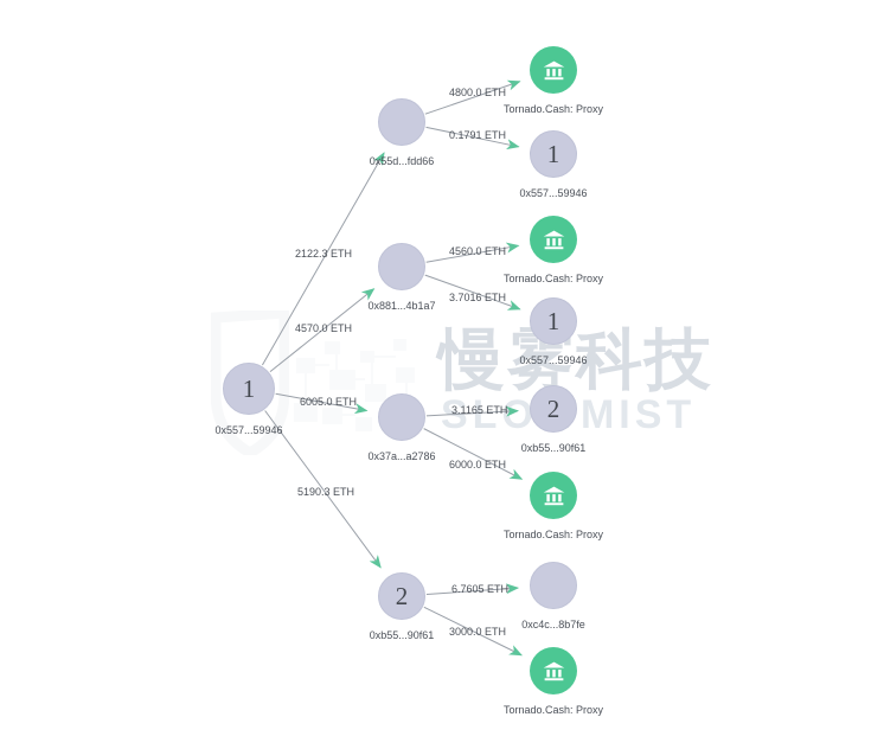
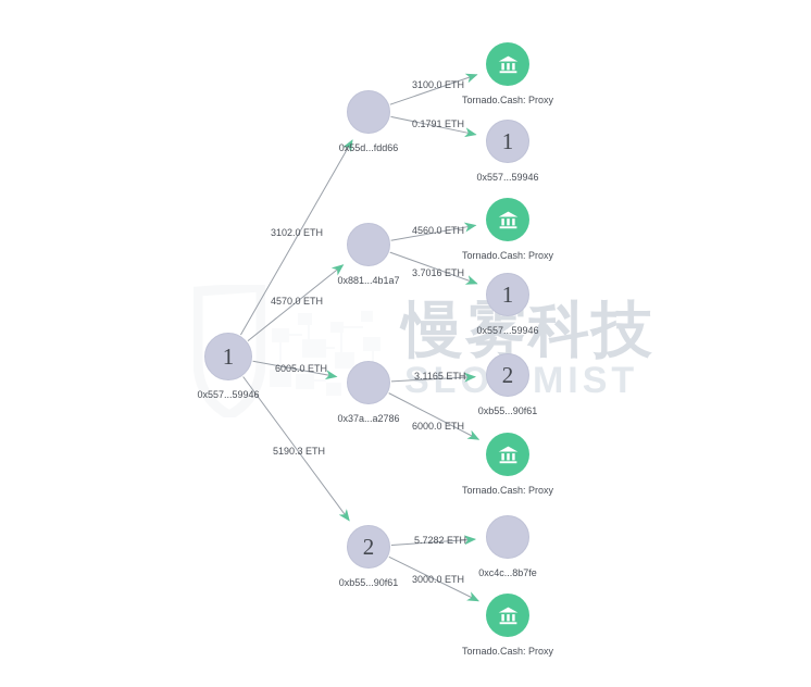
  慢雾科技
  SLOMIST
- 2122.3 ETH
+ 3102.0 ETH
  4570.0 ETH
  6005.0 ETH
  5190.3 ETH
- 4800.0 ETH
+ 3100.0 ETH
  0.1791 ETH
  4560.0 ETH
  3.7016 ETH
  3.1165 ETH
  6000.0 ETH
- 6.7605 ETH
+ 5.7282 ETH
  3000.0 ETH
  1
  0x557...59946
  0x55d...fdd66
  0x881...4b1a7
  0x37a...a2786
  2
  0xb55...90f61
  Tornado.Cash: Proxy
  1
  0x557...59946
  Tornado.Cash: Proxy
  1
  0x557...59946
  2
  0xb55...90f61
  Tornado.Cash: Proxy
  0xc4c...8b7fe
  Tornado.Cash: Proxy
